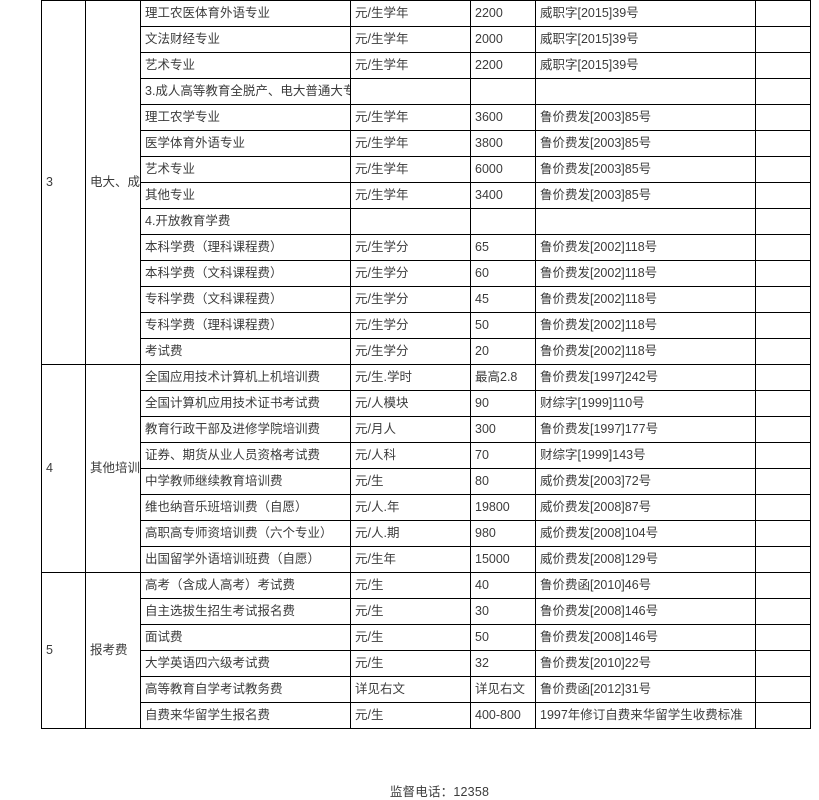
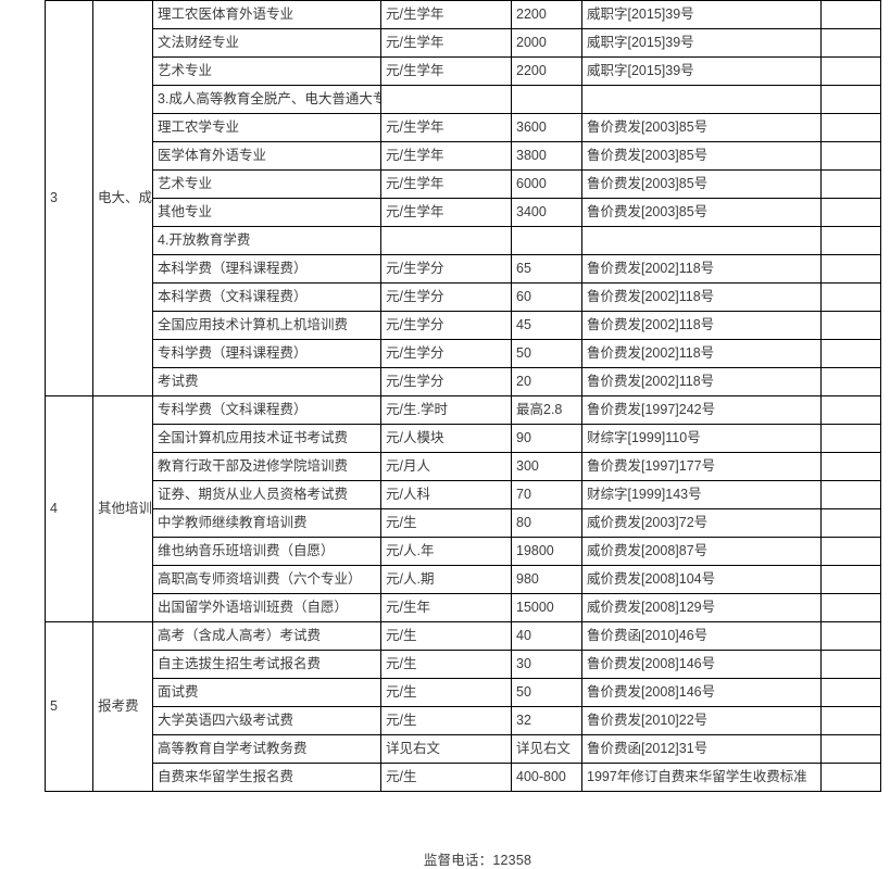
  3	电大、成	理工农医体育外语专业	元/生学年	2200	威职字[2015]39号
  文法财经专业	元/生学年	2000	威职字[2015]39号
  艺术专业	元/生学年	2200	威职字[2015]39号
  3.成人高等教育全脱产、电大普通大专
  理工农学专业	元/生学年	3600	鲁价费发[2003]85号
  医学体育外语专业	元/生学年	3800	鲁价费发[2003]85号
  艺术专业	元/生学年	6000	鲁价费发[2003]85号
  其他专业	元/生学年	3400	鲁价费发[2003]85号
  4.开放教育学费
  本科学费（理科课程费）	元/生学分	65	鲁价费发[2002]118号
  本科学费（文科课程费）	元/生学分	60	鲁价费发[2002]118号
- 专科学费（文科课程费）	元/生学分	45	鲁价费发[2002]118号
+ 全国应用技术计算机上机培训费	元/生学分	45	鲁价费发[2002]118号
  专科学费（理科课程费）	元/生学分	50	鲁价费发[2002]118号
  考试费	元/生学分	20	鲁价费发[2002]118号
- 4	其他培训	全国应用技术计算机上机培训费	元/生.学时	最高2.8	鲁价费发[1997]242号
+ 4	其他培训	专科学费（文科课程费）	元/生.学时	最高2.8	鲁价费发[1997]242号
  全国计算机应用技术证书考试费	元/人模块	90	财综字[1999]110号
  教育行政干部及进修学院培训费	元/月人	300	鲁价费发[1997]177号
  证券、期货从业人员资格考试费	元/人科	70	财综字[1999]143号
  中学教师继续教育培训费	元/生	80	威价费发[2003]72号
  维也纳音乐班培训费（自愿）	元/人.年	19800	威价费发[2008]87号
  高职高专师资培训费（六个专业）	元/人.期	980	威价费发[2008]104号
  出国留学外语培训班费（自愿）	元/生年	15000	威价费发[2008]129号
  5	报考费	高考（含成人高考）考试费	元/生	40	鲁价费函[2010]46号
  自主选拔生招生考试报名费	元/生	30	鲁价费发[2008]146号
  面试费	元/生	50	鲁价费发[2008]146号
  大学英语四六级考试费	元/生	32	鲁价费发[2010]22号
  高等教育自学考试教务费	详见右文	详见右文	鲁价费函[2012]31号
  自费来华留学生报名费	元/生	400-800	1997年修订自费来华留学生收费标准
  监督电话：12358
